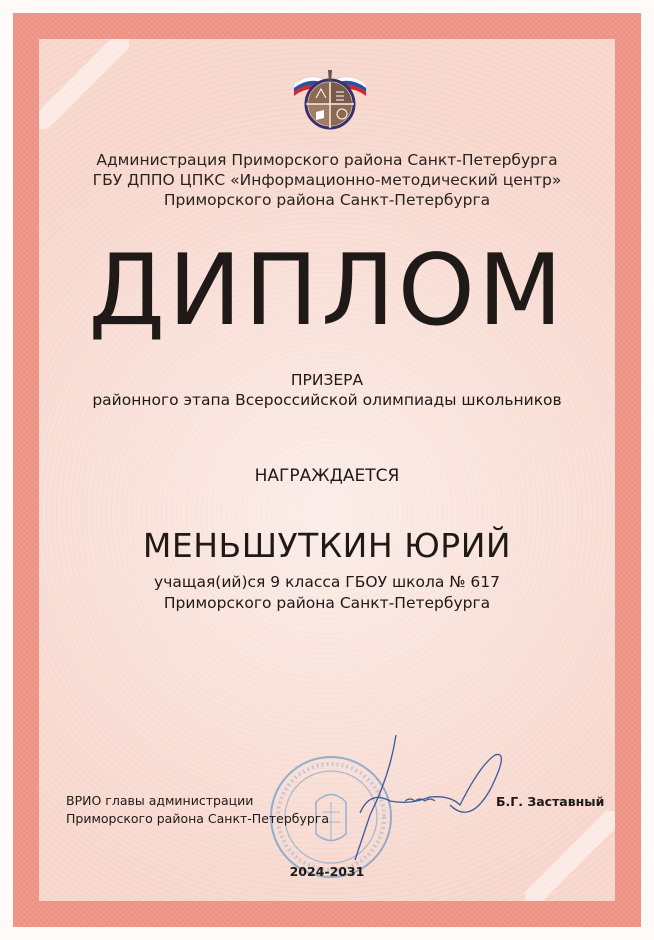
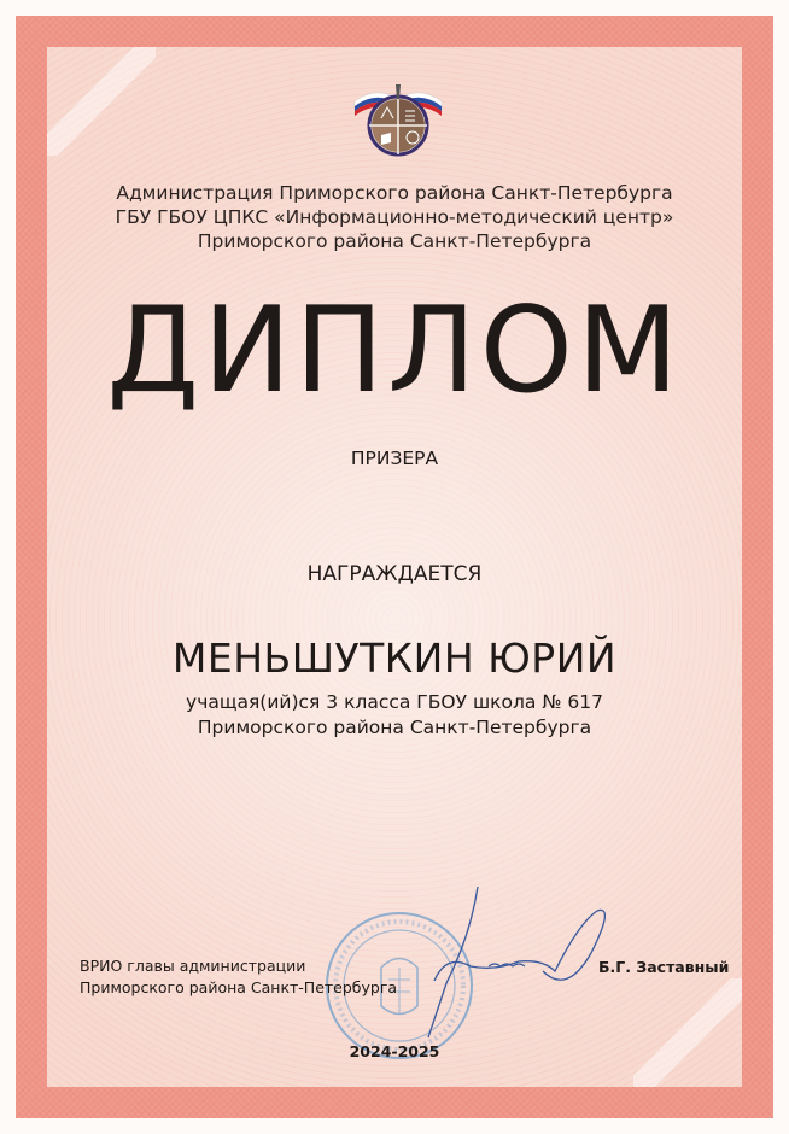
  Администрация Приморского района Санкт-Петербурга
- ГБУ ДППО ЦПКС «Информационно-методический центр»
+ ГБУ ГБОУ ЦПКС «Информационно-методический центр»
  Приморского района Санкт-Петербурга
  ДИПЛОМ
  ПРИЗЕРА
- районного этапа Всероссийской олимпиады школьников
  НАГРАЖДАЕТСЯ
  МЕНЬШУТКИН ЮРИЙ
- учащая(ий)ся 9 класса ГБОУ школа № 617
+ учащая(ий)ся 3 класса ГБОУ школа № 617
  Приморского района Санкт-Петербурга
  ВРИО главы администрации
  Приморского района Санкт-Петербурга
  Б.Г. Заставный
- 2024-2031
+ 2024-2025
